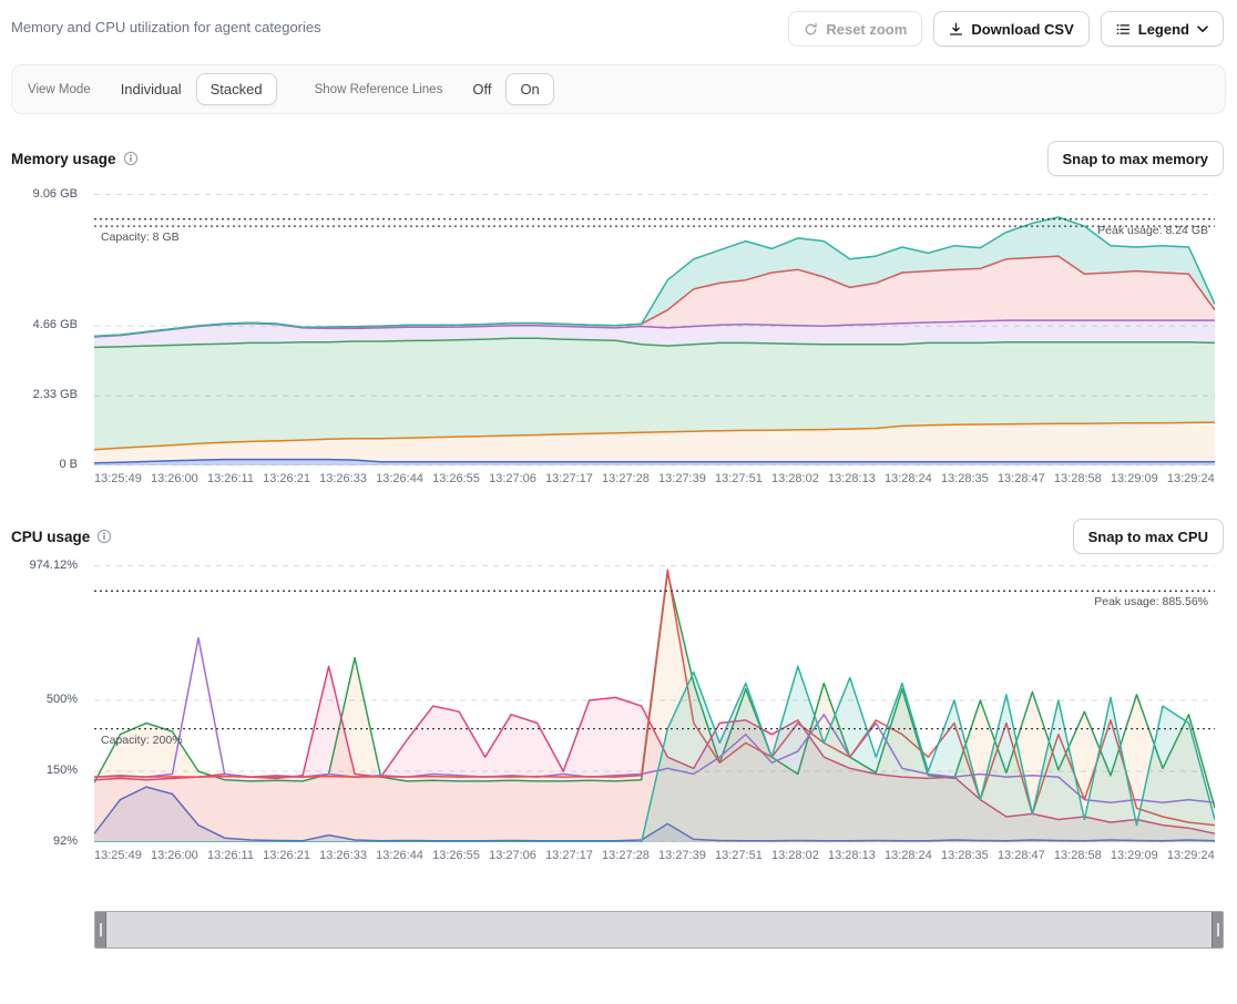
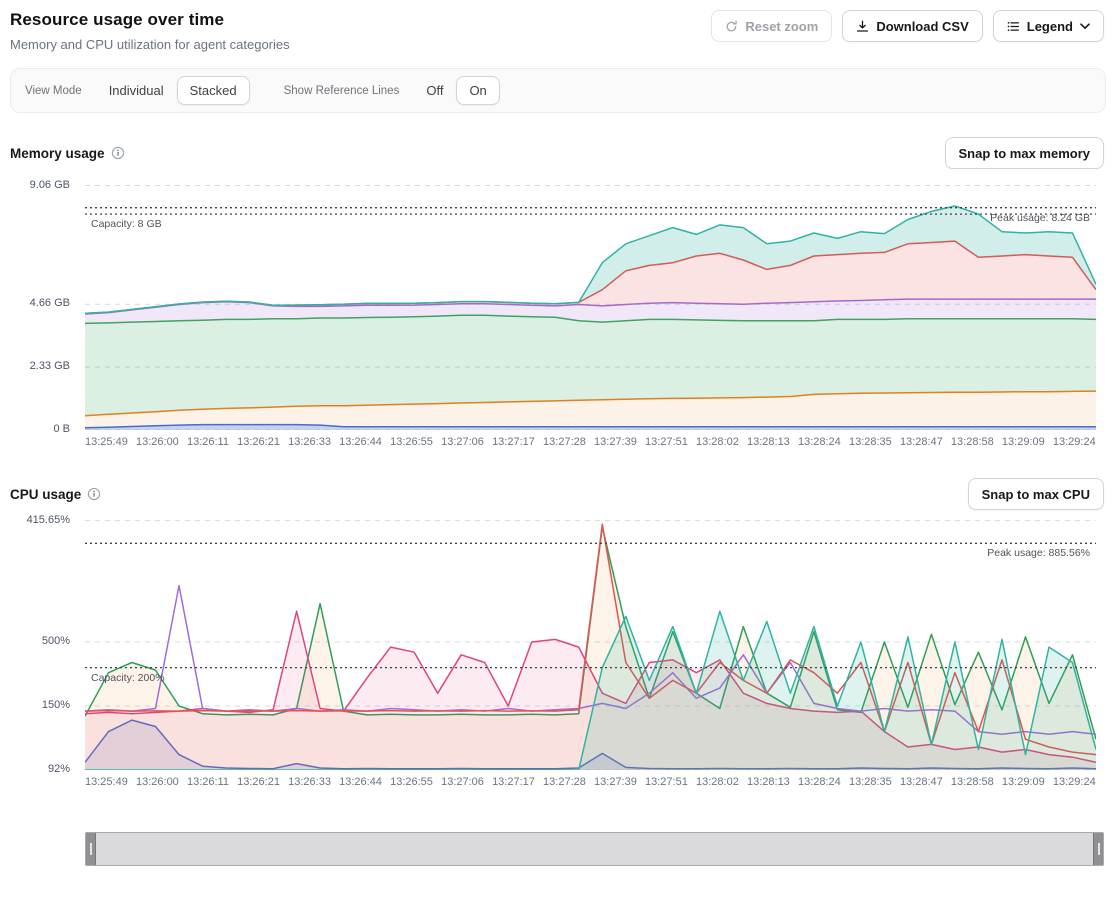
+ Resource usage over time
  Memory and CPU utilization for agent categories
  Reset zoom
  Download CSV
  Legend
  View Mode
  Individual
  Stacked
  Show Reference Lines
  Off
  On
  Memory usage
  Snap to max memory
  0 B
  2.33 GB
  4.66 GB
  9.06 GB
  Capacity: 8 GB
  Peak usage: 8.24 GB
  13:25:49
  13:26:00
  13:26:11
  13:26:21
  13:26:33
  13:26:44
  13:26:55
  13:27:06
  13:27:17
  13:27:28
  13:27:39
  13:27:51
  13:28:02
  13:28:13
  13:28:24
  13:28:35
  13:28:47
  13:28:58
  13:29:09
  13:29:24
  CPU usage
  Snap to max CPU
  92%
  150%
  500%
- 974.12%
+ 415.65%
  Capacity: 200%
  Peak usage: 885.56%
  13:25:49
  13:26:00
  13:26:11
  13:26:21
  13:26:33
  13:26:44
  13:26:55
  13:27:06
  13:27:17
  13:27:28
  13:27:39
  13:27:51
  13:28:02
  13:28:13
  13:28:24
  13:28:35
  13:28:47
  13:28:58
  13:29:09
  13:29:24
